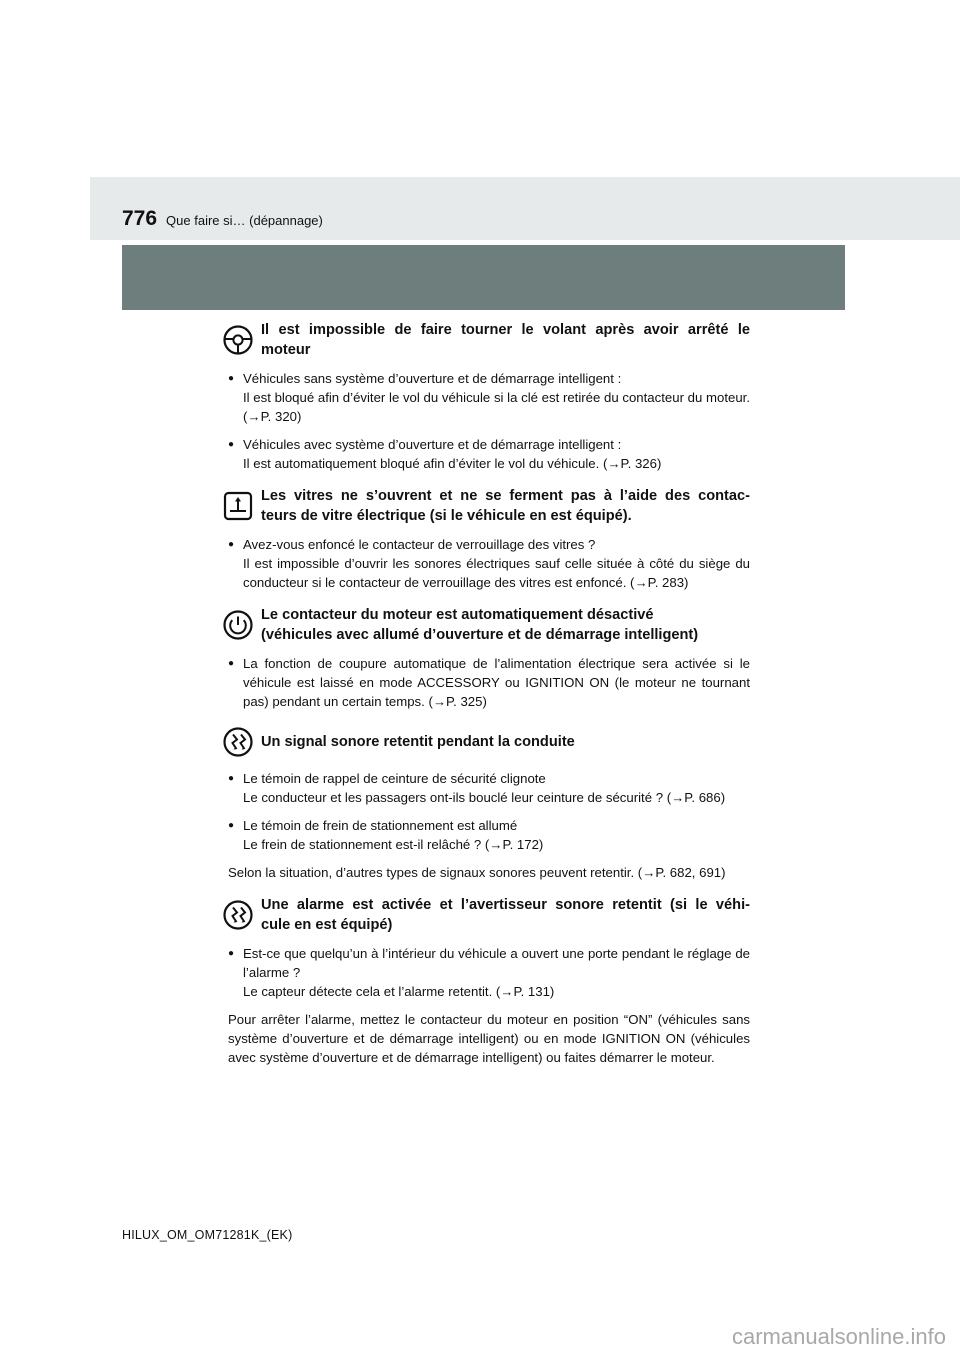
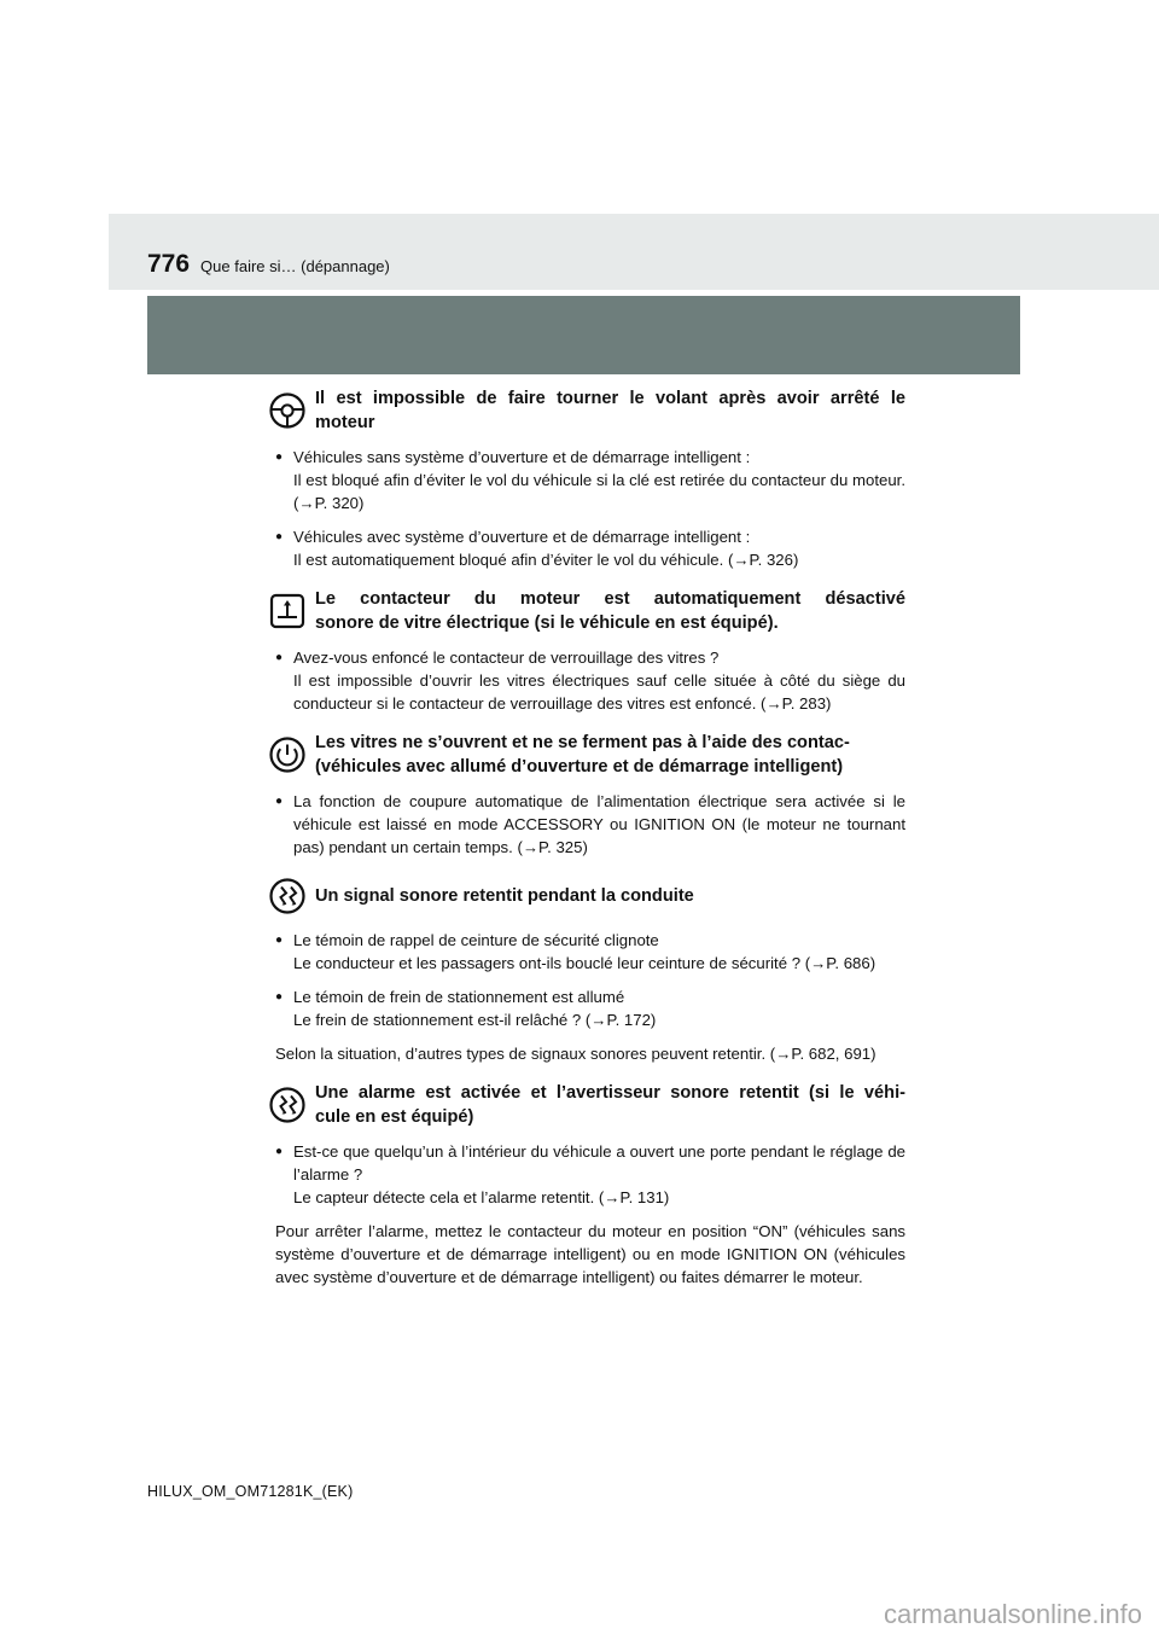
  776
  Que faire si… (dépannage)
  Il est impossible de faire tourner le volant après avoir arrêté le
  moteur
  ●
  Véhicules sans système d’ouverture et de démarrage intelligent :
  Il est bloqué afin d’éviter le vol du véhicule si la clé est retirée du contacteur du moteur. (→P. 320)
  ●
  Véhicules avec système d’ouverture et de démarrage intelligent :
  Il est automatiquement bloqué afin d’éviter le vol du véhicule. (→P. 326)
- Les vitres ne s’ouvrent et ne se ferment pas à l’aide des contac-
+ Le contacteur du moteur est automatiquement désactivé
- teurs de vitre électrique (si le véhicule en est équipé).
+ sonore de vitre électrique (si le véhicule en est équipé).
  ●
  Avez-vous enfoncé le contacteur de verrouillage des vitres ?
- Il est impossible d’ouvrir les sonores électriques sauf celle située à côté du siège du conducteur si le contacteur de verrouillage des vitres est enfoncé. (→P. 283)
+ Il est impossible d’ouvrir les vitres électriques sauf celle située à côté du siège du conducteur si le contacteur de verrouillage des vitres est enfoncé. (→P. 283)
- Le contacteur du moteur est automatiquement désactivé
+ Les vitres ne s’ouvrent et ne se ferment pas à l’aide des contac-
  (véhicules avec allumé d’ouverture et de démarrage intelligent)
  ●
  La fonction de coupure automatique de l’alimentation électrique sera activée si le véhicule est laissé en mode ACCESSORY ou IGNITION ON (le moteur ne tournant pas) pendant un certain temps. (→P. 325)
  Un signal sonore retentit pendant la conduite
  ●
  Le témoin de rappel de ceinture de sécurité clignote
  Le conducteur et les passagers ont-ils bouclé leur ceinture de sécurité ? (→P. 686)
  ●
  Le témoin de frein de stationnement est allumé
  Le frein de stationnement est-il relâché ? (→P. 172)
  Selon la situation, d’autres types de signaux sonores peuvent retentir. (→P. 682, 691)
  Une alarme est activée et l’avertisseur sonore retentit (si le véhi-
  cule en est équipé)
  ●
  Est-ce que quelqu’un à l’intérieur du véhicule a ouvert une porte pendant le réglage de l’alarme ?
  Le capteur détecte cela et l’alarme retentit. (→P. 131)
  Pour arrêter l’alarme, mettez le contacteur du moteur en position “ON” (véhicules sans système d’ouverture et de démarrage intelligent) ou en mode IGNITION ON (véhicules avec système d’ouverture et de démarrage intelligent) ou faites démarrer le moteur.
  HILUX_OM_OM71281K_(EK)
  carmanualsonline.info
